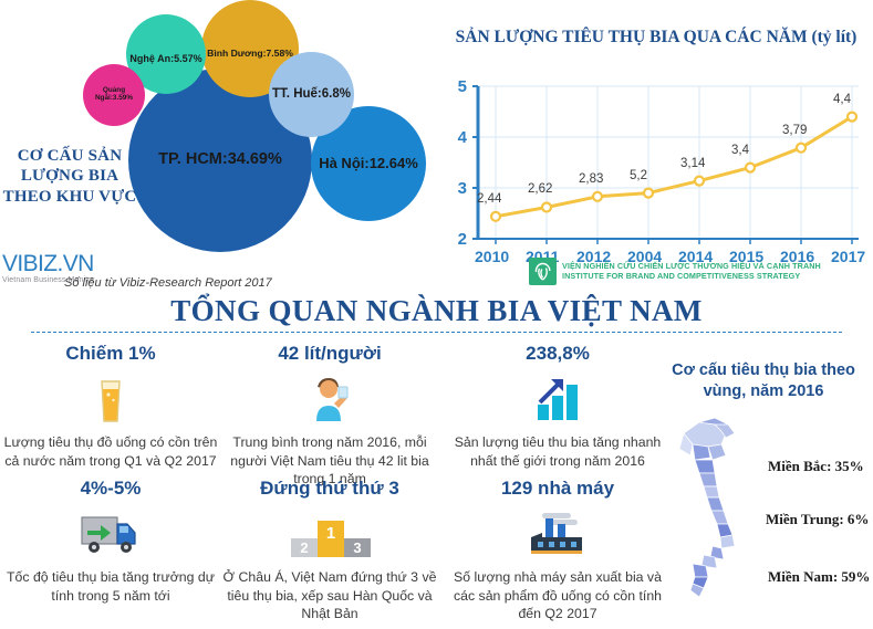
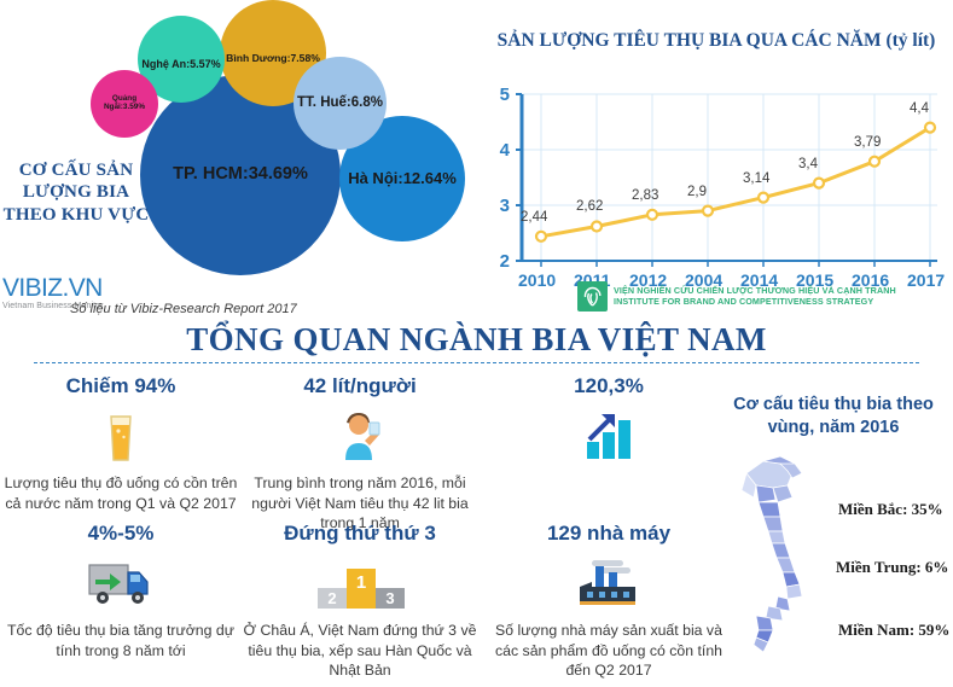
  TP. HCM:34.69%
  Hà Nội:12.64%
  Bình Dương:7.58%
  TT. Huế:6.8%
  Nghệ An:5.57%
  CƠ CẤU SẢN LƯỢNG BIA THEO KHU VỰC
  VIBIZ.VN
  Số liệu từ Vibiz-Research Report 2017
  SẢN LƯỢNG TIÊU THỤ BIA QUA CÁC NĂM (tỷ lít)
  2
  3
  4
  5
  2010
  2011
  2012
  2004
  2014
  2015
  2016
  2017
  2,44
  2,62
  2,83
- 5,2
+ 2,9
  3,14
  3,4
  3,79
  4,4
  VIỆN NGHIÊN CỨU CHIẾN LƯỢC THƯƠNG HIỆU VÀ CẠNH TRANH
  INSTITUTE FOR BRAND AND COMPETITIVENESS STRATEGY
  TỔNG QUAN NGÀNH BIA VIỆT NAM
- Chiếm 1%
+ Chiếm 94%
  Lượng tiêu thụ đồ uống có cồn trên cả nước năm trong Q1 và Q2 2017
  42 lít/người
  Trung bình trong năm 2016, mỗi người Việt Nam tiêu thụ 42 lit bia trong 1 năm
- 238,8%
+ 120,3%
- Sản lượng tiêu thu bia tăng nhanh nhất thế giới trong năm 2016
  4%-5%
- Tốc độ tiêu thụ bia tăng trưởng dự tính trong 5 năm tới
+ Tốc độ tiêu thụ bia tăng trưởng dự tính trong 8 năm tới
  Đứng thứ thứ 3
  2
  1
  3
  Ở Châu Á, Việt Nam đứng thứ 3 về tiêu thụ bia, xếp sau Hàn Quốc và Nhật Bản
  129 nhà máy
  Số lượng nhà máy sản xuất bia và các sản phẩm đồ uống có cồn tính đến Q2 2017
  Cơ cấu tiêu thụ bia theo vùng, năm 2016
  Miền Bắc: 35%
  Miền Trung: 6%
  Miền Nam: 59%
